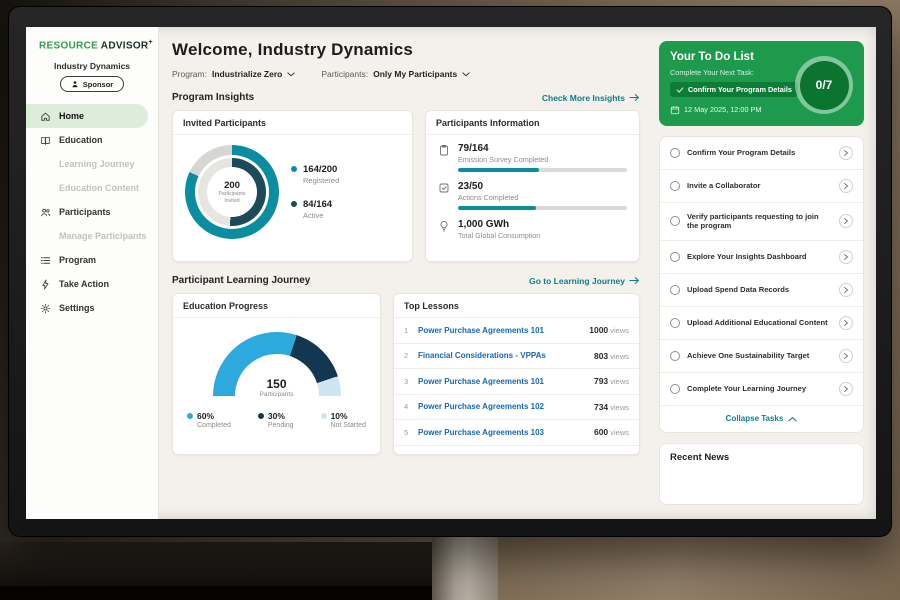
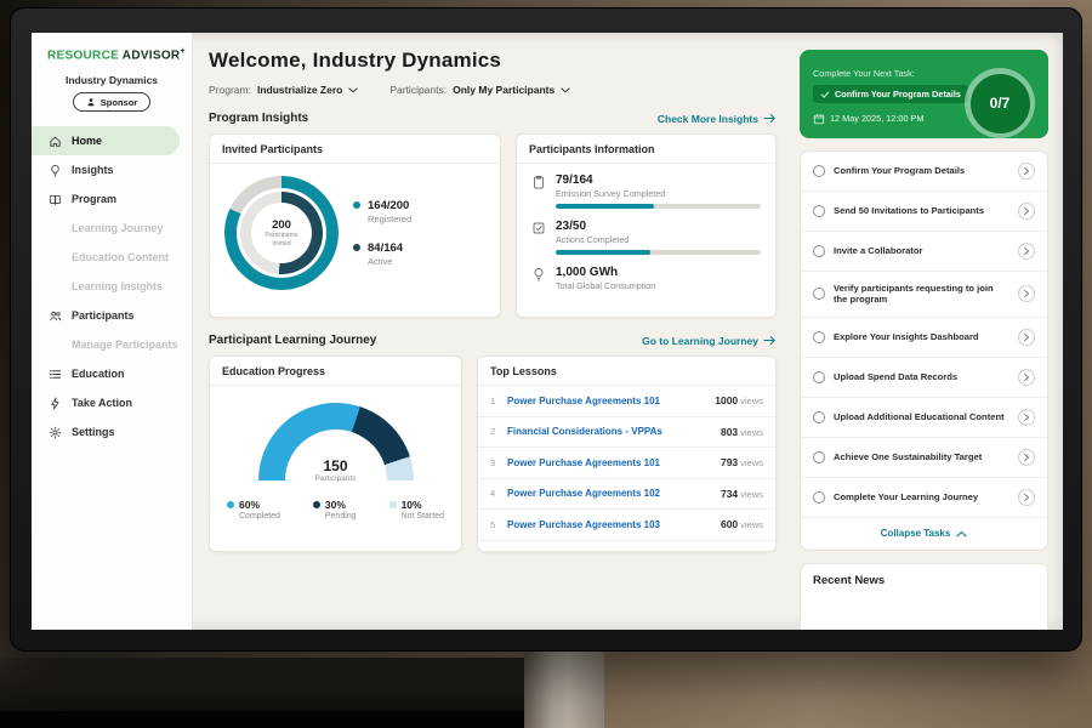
  RESOURCE ADVISOR
  Industry Dynamics
  Sponsor
  Home
+ Insights
- Education
+ Program
  Learning Journey
  Education Content
+ Learning Insights
  Participants
  Manage Participants
- Program
+ Education
  Take Action
  Settings
  Welcome, Industry Dynamics
  Program:
  Industrialize Zero
  Participants:
  Only My Participants
  Program Insights
  Check More Insights
  Invited Participants
  200
  164/200
  Registered
  84/164
  Active
  Participants Information
  79/164
  Emission Survey Completed
  23/50
  Actions Completed
  1,000 GWh
  Total Global Consumption
  Participant Learning Journey
  Go to Learning Journey
  Education Progress
  150
  60%
  30%
  10%
  Top Lessons
  1
  Power Purchase Agreements 101
  1000 views
  2
  Financial Considerations - VPPAs
  803 views
  3
  Power Purchase Agreements 101
  793 views
  4
  Power Purchase Agreements 102
  734 views
  5
  Power Purchase Agreements 103
  600 views
- Your To Do List
  Complete Your Next Task:
  Confirm Your Program Details
  12 May 2025, 12:00 PM
  0/7
  Confirm Your Program Details
+ Send 50 Invitations to Participants
  Invite a Collaborator
  Verify participants requesting to join the program
  Explore Your Insights Dashboard
  Upload Spend Data Records
  Upload Additional Educational Content
  Achieve One Sustainability Target
  Complete Your Learning Journey
  Collapse Tasks
  Recent News
